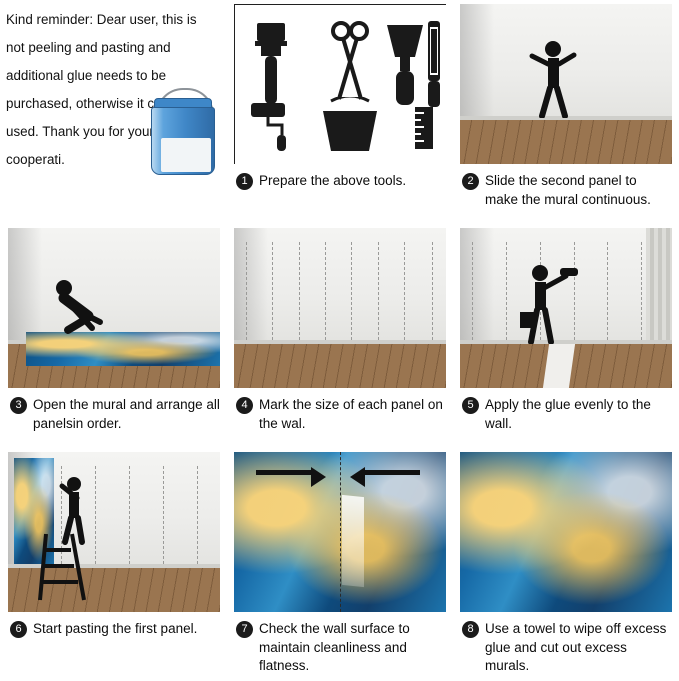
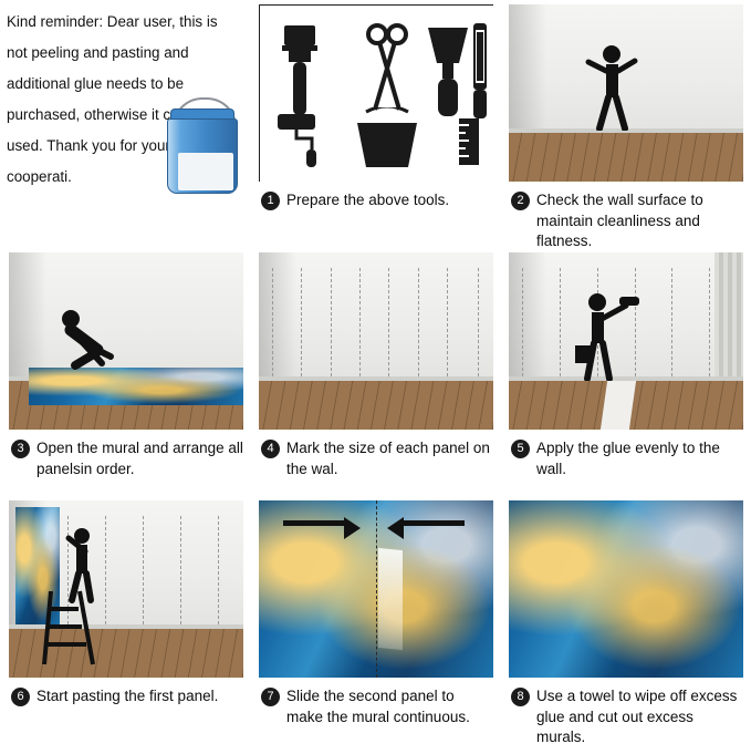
  Kind reminder: Dear user, this is not peeling and pasting and additional glue needs to be purchased, otherwise it c used. Thank you for you cooperati.
  1
  Prepare the above tools.
  2
- Slide the second panel to make the mural continuous.
+ Check the wall surface to maintain cleanliness and flatness.
  3
  Open the mural and arrange all panelsin order.
  4
  Mark the size of each panel on the wal.
  5
  Apply the glue evenly to the wall.
  6
  Start pasting the first panel.
  7
- Check the wall surface to maintain cleanliness and flatness.
+ Slide the second panel to make the mural continuous.
  8
  Use a towel to wipe off excess glue and cut out excess murals.
